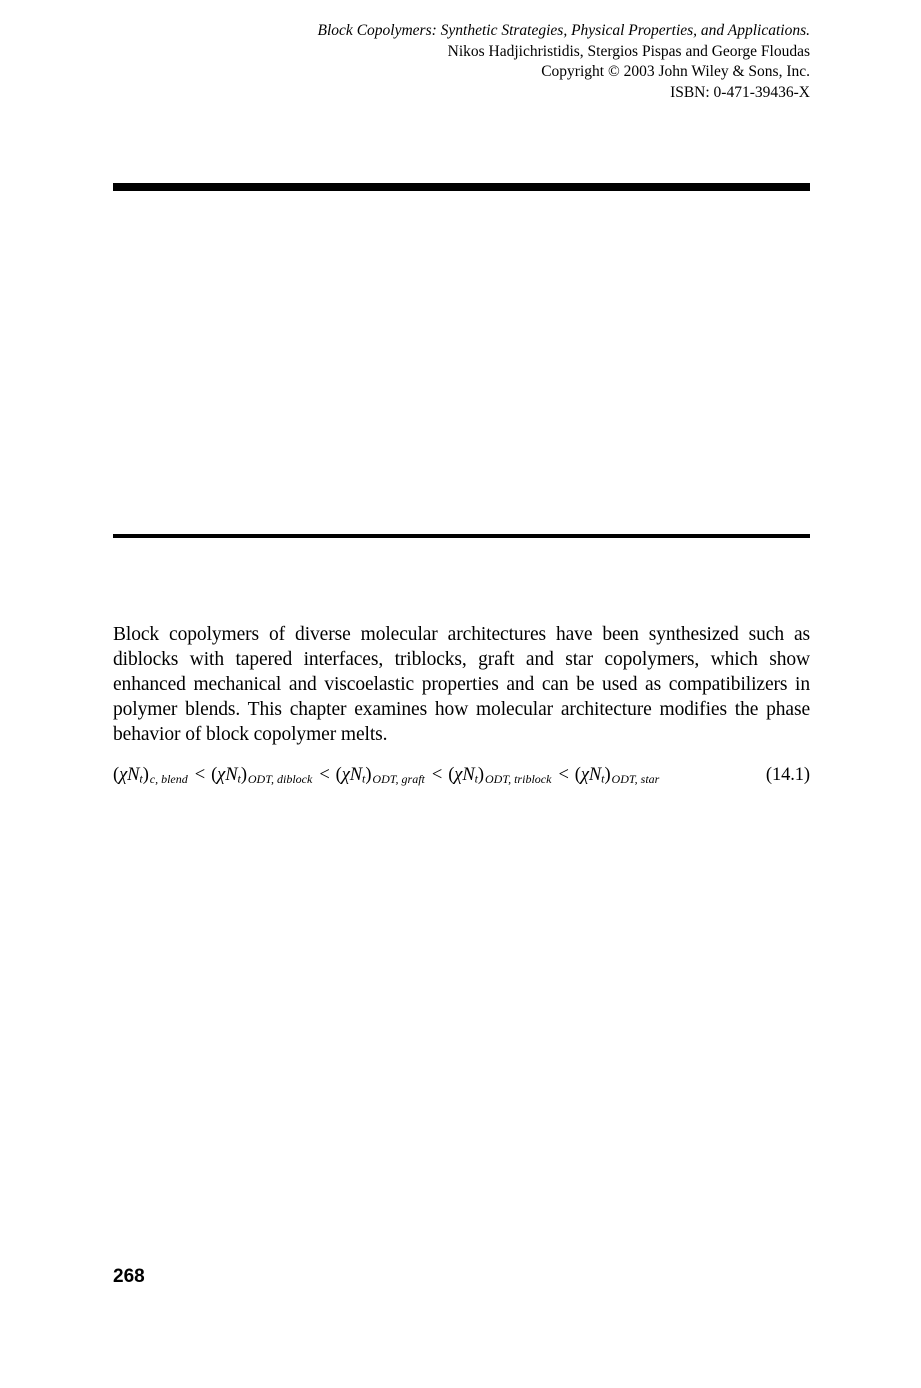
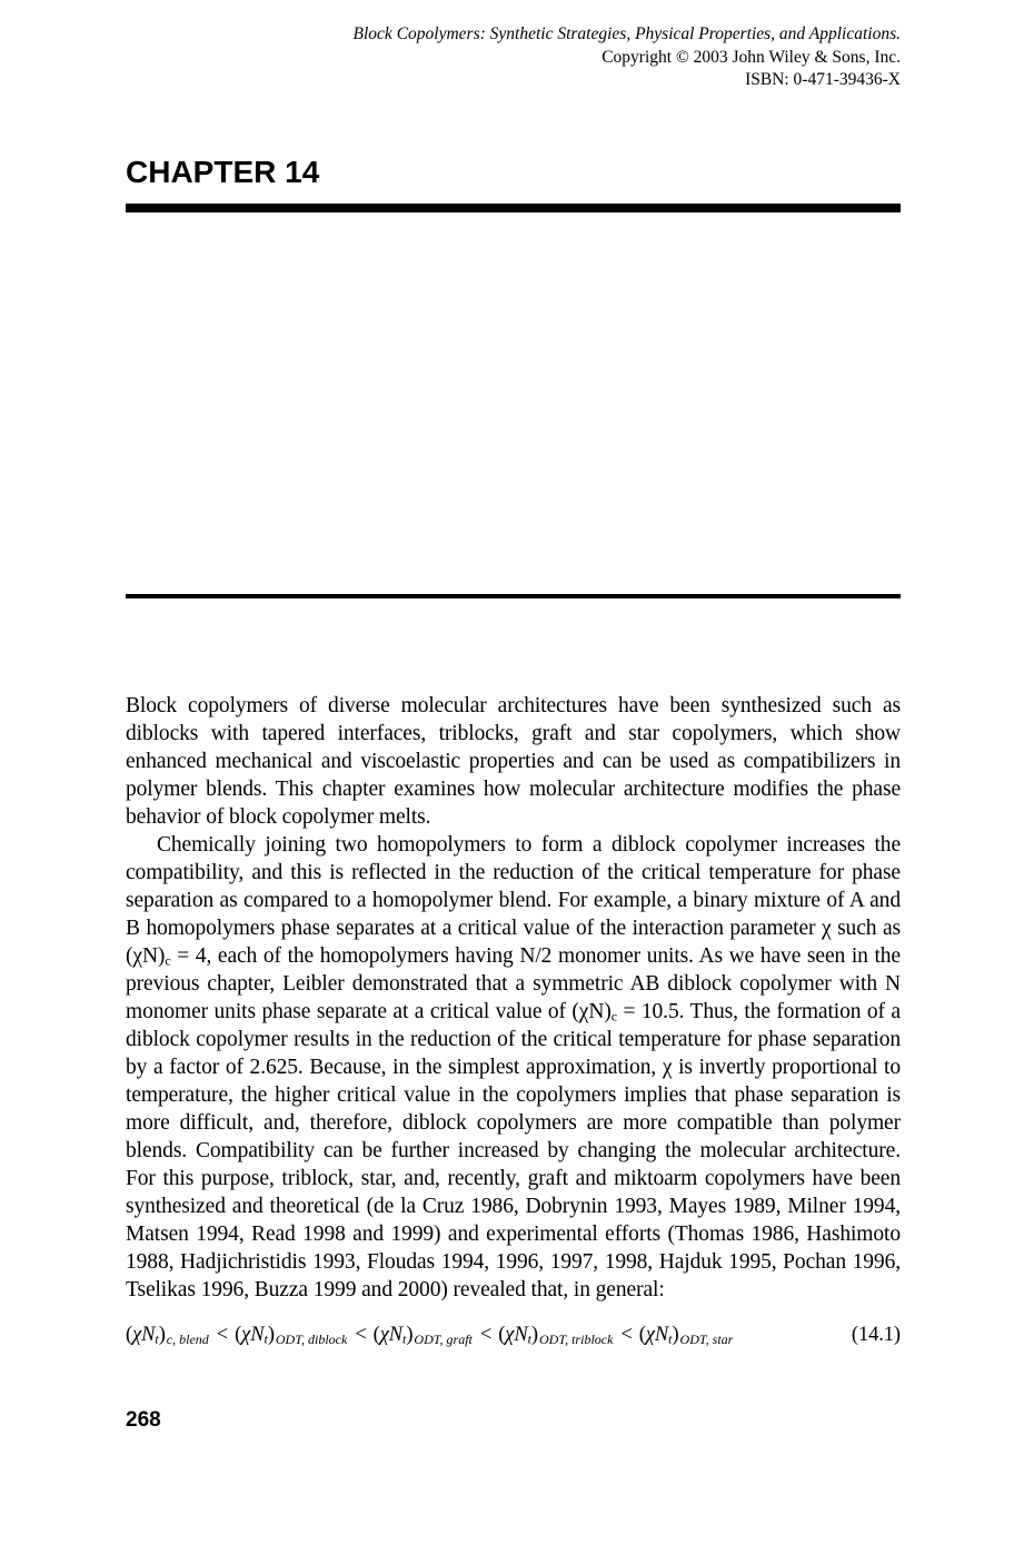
  Block Copolymers: Synthetic Strategies, Physical Properties, and Applications.
- Nikos Hadjichristidis, Stergios Pispas and George Floudas
  Copyright © 2003 John Wiley & Sons, Inc.
  ISBN: 0-471-39436-X
+ CHAPTER 14
  Block copolymers of diverse molecular architectures have been synthesized such as diblocks with tapered interfaces, triblocks, graft and star copolymers, which show enhanced mechanical and viscoelastic properties and can be used as compatibilizers in polymer blends. This chapter examines how molecular architecture modifies the phase behavior of block copolymer melts.
+ Chemically joining two homopolymers to form a diblock copolymer increases the compatibility, and this is reflected in the reduction of the critical temperature for phase separation as compared to a homopolymer blend. For example, a binary mixture of A and B homopolymers phase separates at a critical value of the interaction parameter χ such as (χN)c = 4, each of the homopolymers having N/2 monomer units. As we have seen in the previous chapter, Leibler demonstrated that a symmetric AB diblock copolymer with N monomer units phase separate at a critical value of (χN)c = 10.5. Thus, the formation of a diblock copolymer results in the reduction of the critical temperature for phase separation by a factor of 2.625. Because, in the simplest approximation, χ is invertly proportional to temperature, the higher critical value in the copolymers implies that phase separation is more difficult, and, therefore, diblock copolymers are more compatible than polymer blends. Compatibility can be further increased by changing the molecular architecture. For this purpose, triblock, star, and, recently, graft and miktoarm copolymers have been synthesized and theoretical (de la Cruz 1986, Dobrynin 1993, Mayes 1989, Milner 1994, Matsen 1994, Read 1998 and 1999) and experimental efforts (Thomas 1986, Hashimoto 1988, Hadjichristidis 1993, Floudas 1994, 1996, 1997, 1998, Hajduk 1995, Pochan 1996, Tselikas 1996, Buzza 1999 and 2000) revealed that, in general:
  (χNt)c, blend < (χNt)ODT, diblock < (χNt)ODT, graft < (χNt)ODT, triblock < (χNt)ODT, star
  (14.1)
  268
